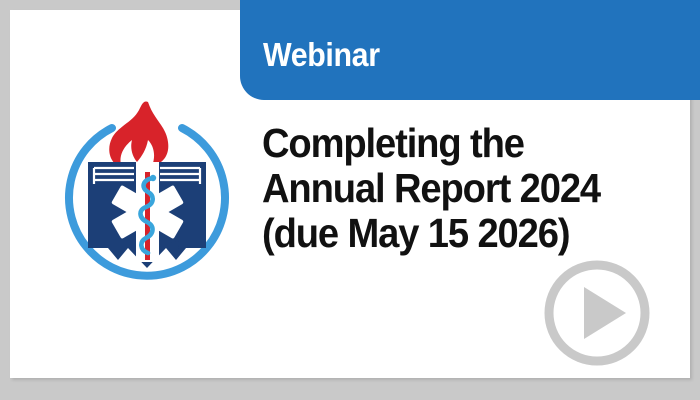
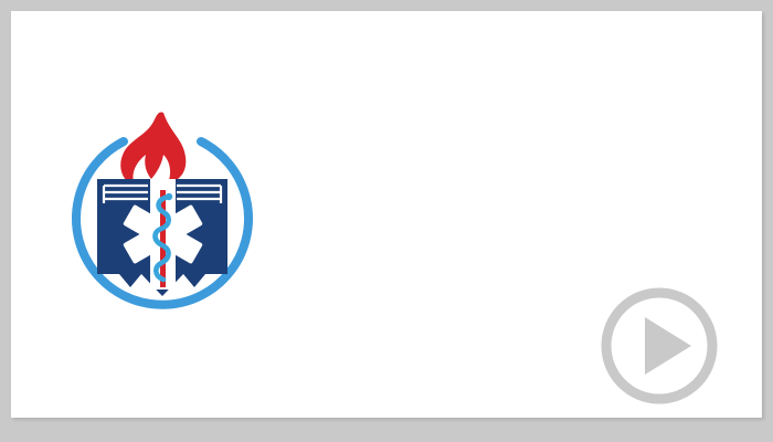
- Webinar
- Completing the
- Annual Report 2024
- (due May 15 2026)
